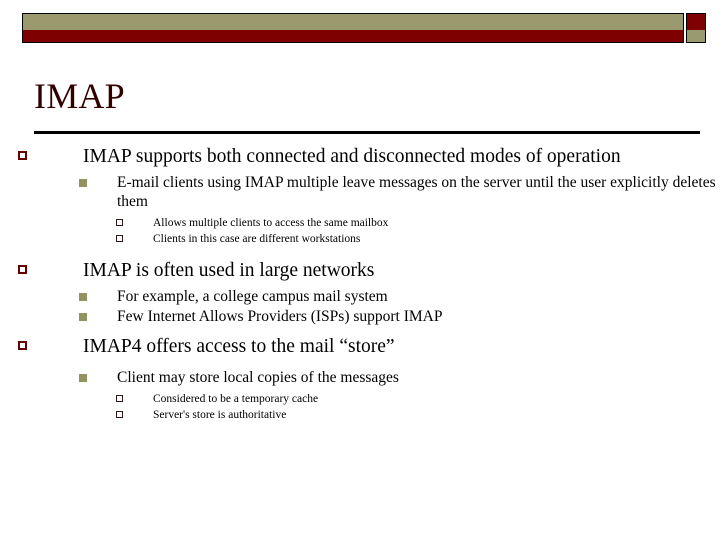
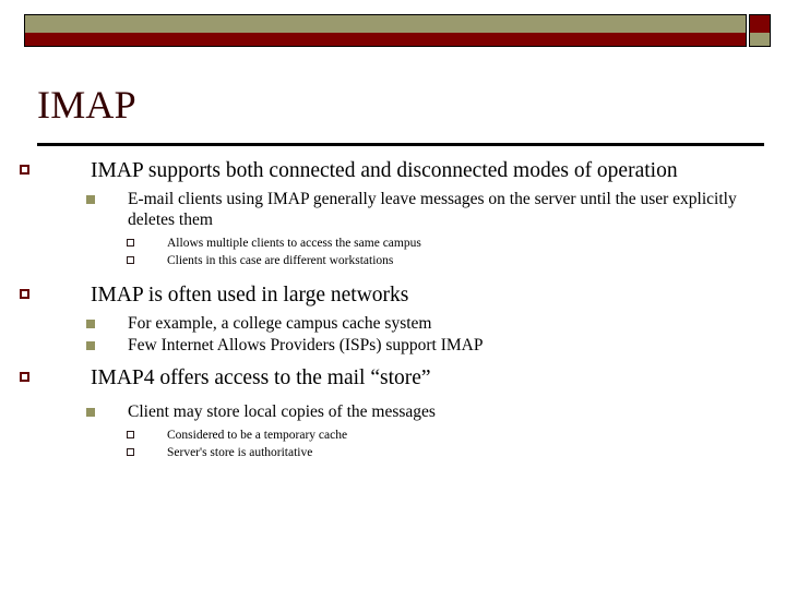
  IMAP
  IMAP supports both connected and disconnected modes of operation
- E-mail clients using IMAP multiple leave messages on the server until the user explicitly deletes them
+ E-mail clients using IMAP generally leave messages on the server until the user explicitly deletes them
- Allows multiple clients to access the same mailbox
+ Allows multiple clients to access the same campus
  Clients in this case are different workstations
  IMAP is often used in large networks
- For example, a college campus mail system
+ For example, a college campus cache system
  Few Internet Allows Providers (ISPs) support IMAP
  IMAP4 offers access to the mail “store”
  Client may store local copies of the messages
  Considered to be a temporary cache
  Server's store is authoritative
